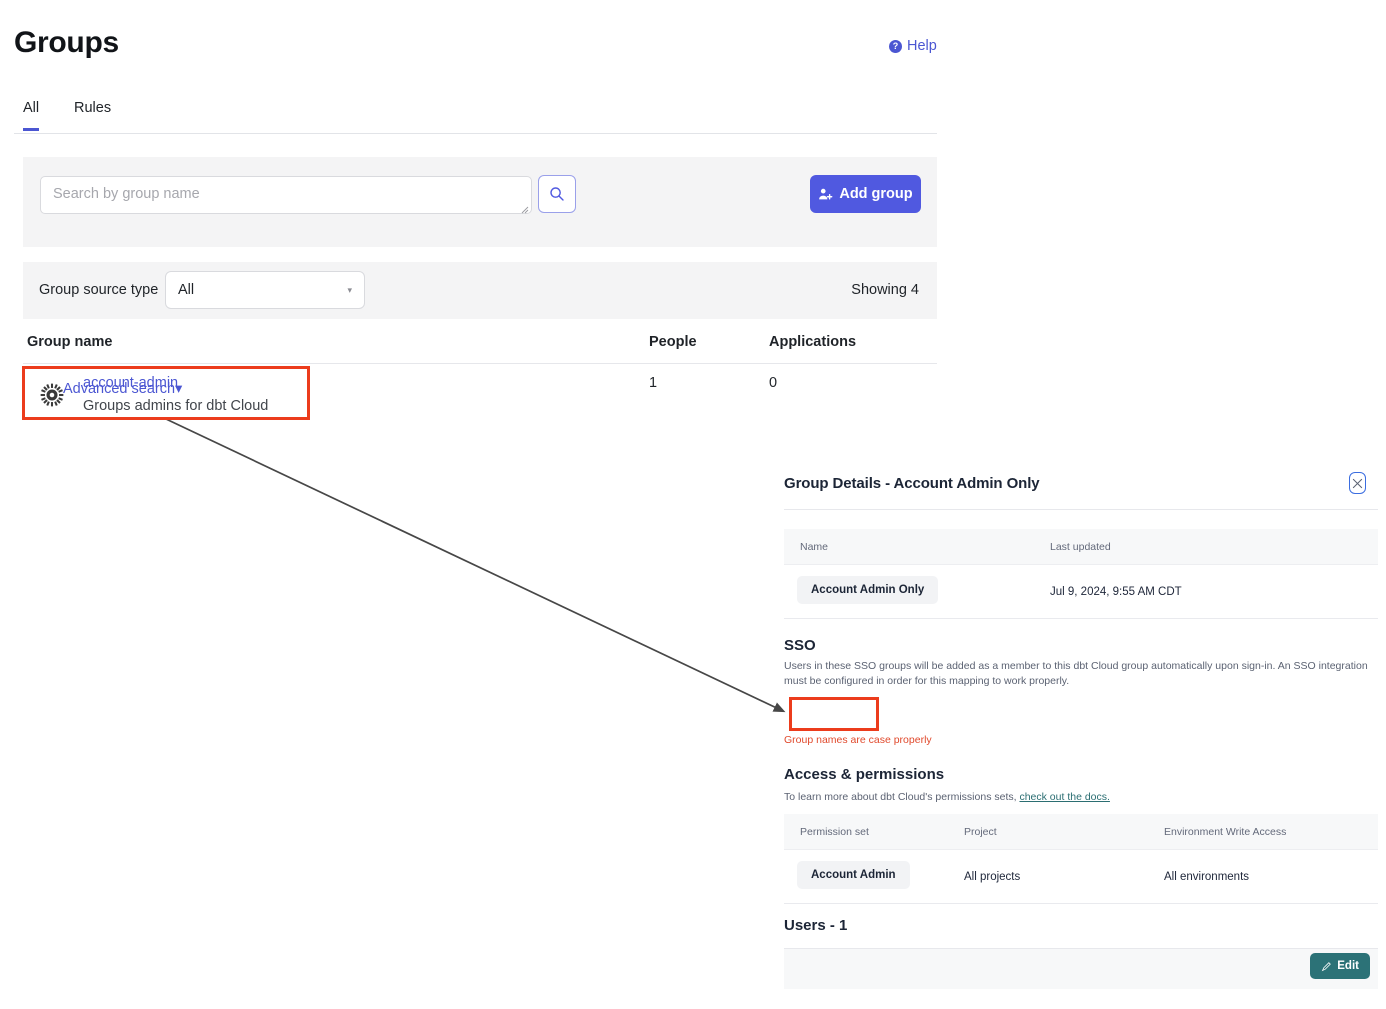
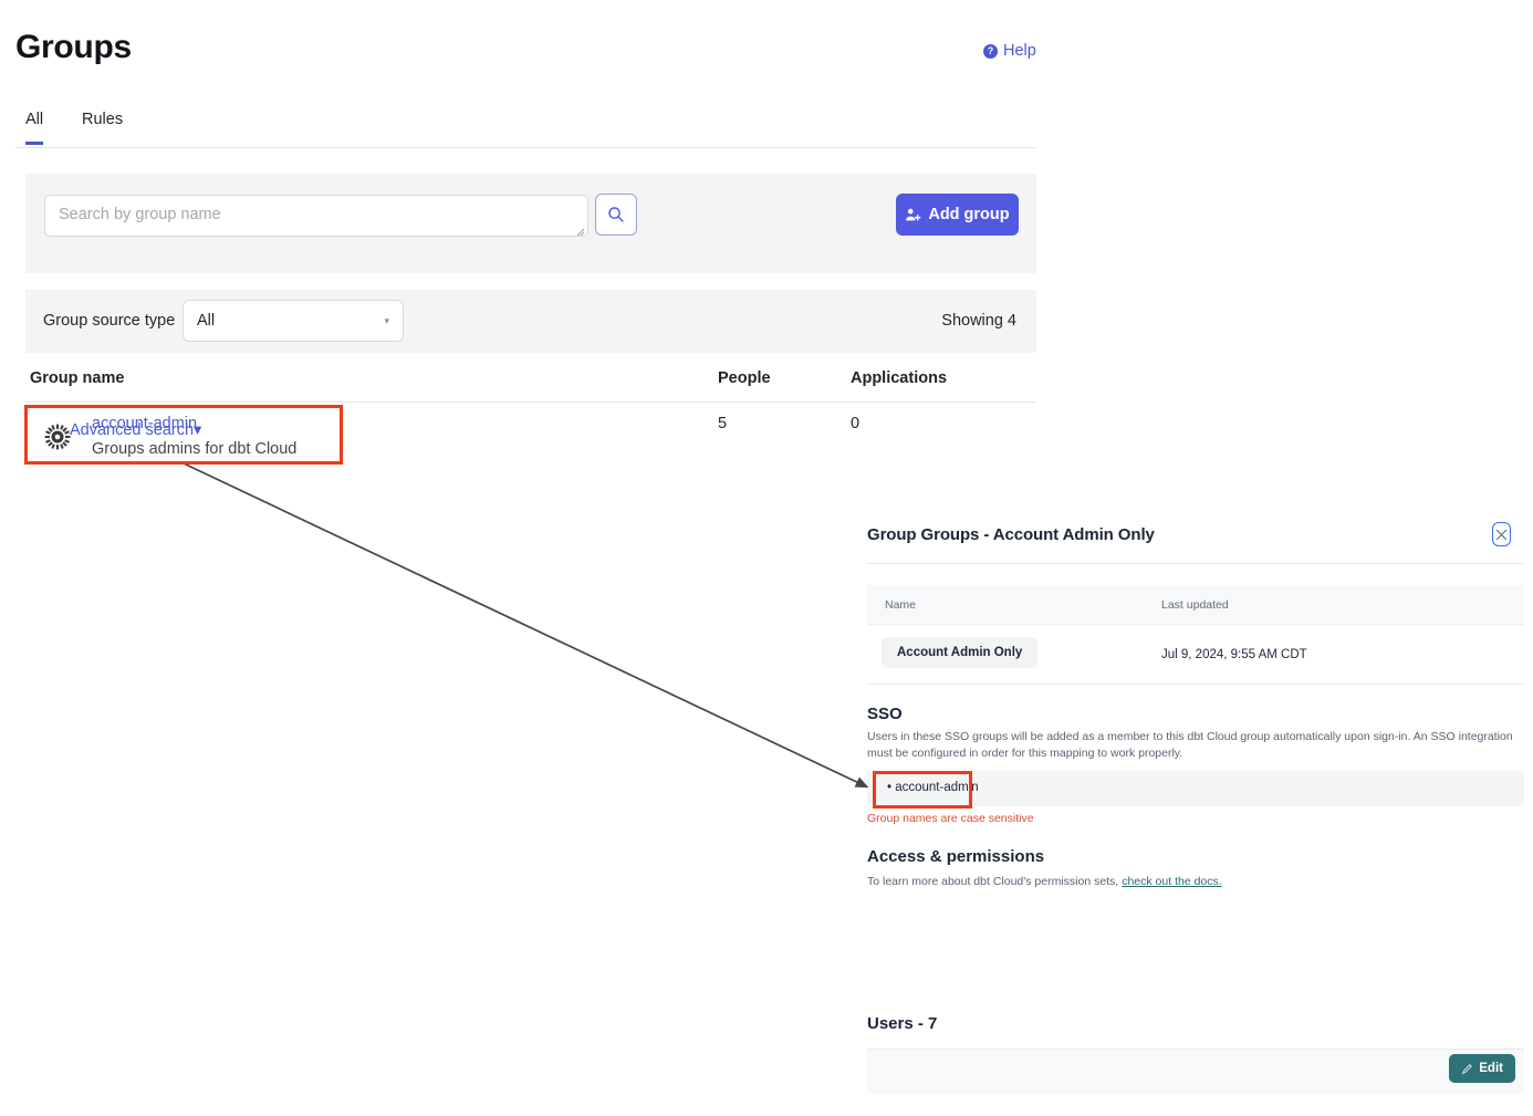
  Groups
  ?
  Help
  All
  Rules
  Search by group name
  Advanced search▾
  Add group
  Group source type
  All
  ▾
  Showing 4
  Group name
  People
  Applications
  account-admin
  Groups admins for dbt Cloud
- 1
+ 5
  0
- Group Details - Account Admin Only
+ Group Groups - Account Admin Only
  Name
  Last updated
  Account Admin Only
  Jul 9, 2024, 9:55 AM CDT
  SSO
  Users in these SSO groups will be added as a member to this dbt Cloud group automatically upon sign-in. An SSO integration must be configured in order for this mapping to work properly.
+ • account-admin
- Group names are case properly
+ Group names are case sensitive
  Access & permissions
- To learn more about dbt Cloud's permissions sets, check out the docs.
+ To learn more about dbt Cloud's permission sets, check out the docs.
- Permission set
- Project
- Environment Write Access
- Account Admin
- All projects
- All environments
- Users - 1
+ Users - 7
  Edit
